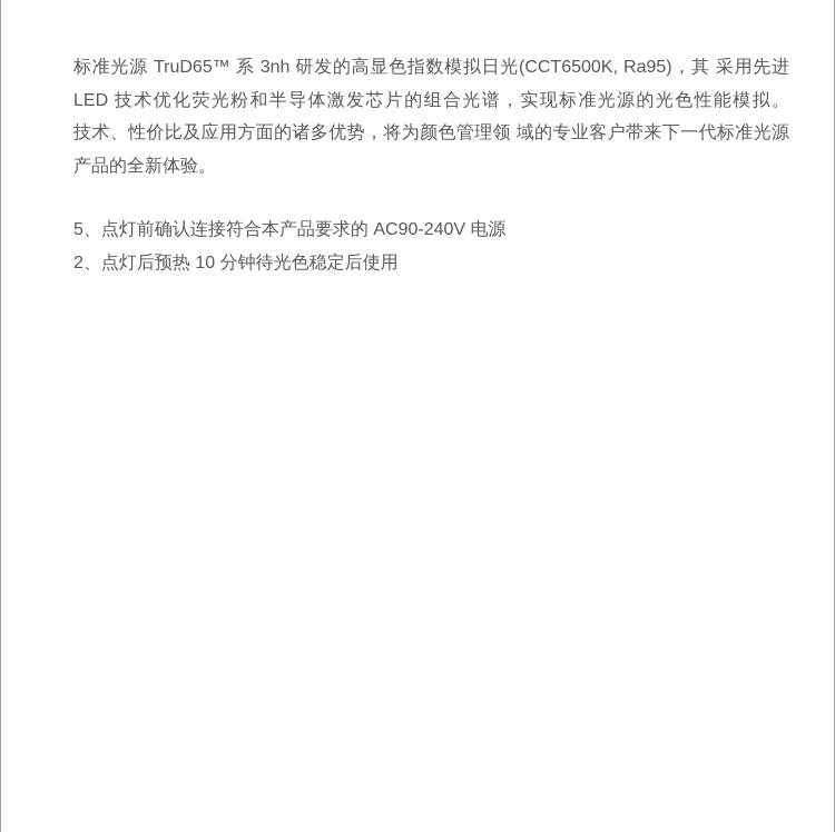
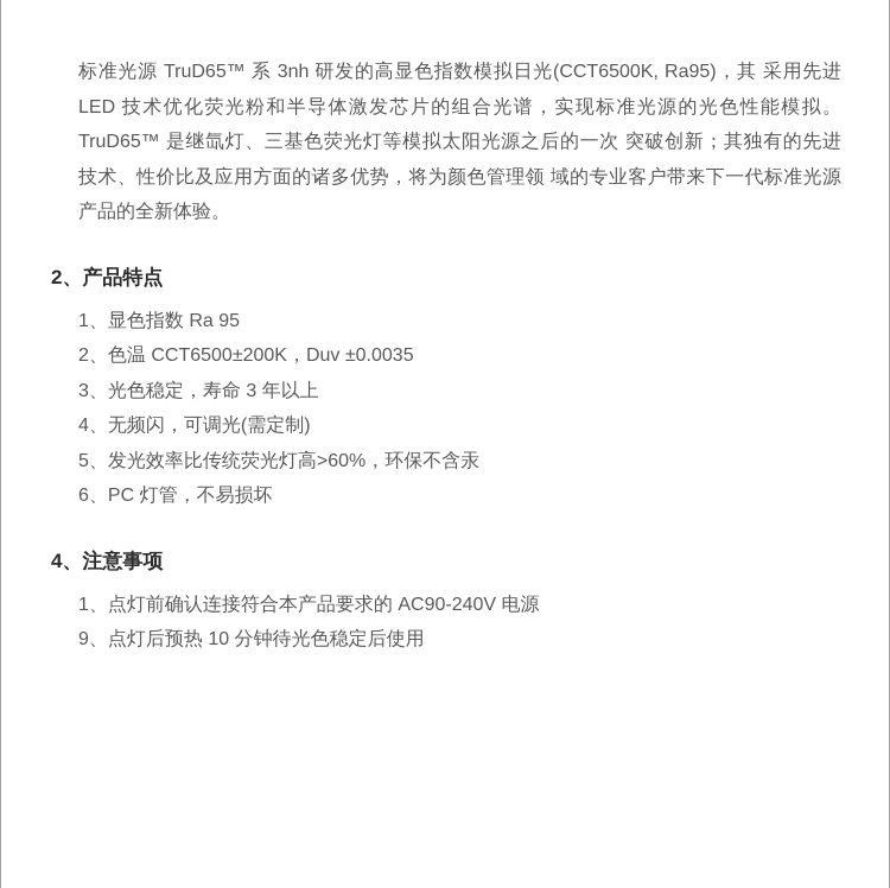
  标准光源 TruD65™ 系 3nh 研发的高显色指数模拟日光(CCT6500K, Ra95)，其 采用先进
  LED 技术优化荧光粉和半导体激发芯片的组合光谱，实现标准光源的光色性能模拟。
+ TruD65™ 是继氙灯、三基色荧光灯等模拟太阳光源之后的一次 突破创新；其独有的先进
  技术、性价比及应用方面的诸多优势，将为颜色管理领 域的专业客户带来下一代标准光源
  产品的全新体验。
+ 2、产品特点
+ 1、显色指数 Ra 95
+ 2、色温 CCT6500±200K，Duv ±0.0035
+ 3、光色稳定，寿命 3 年以上
+ 4、无频闪，可调光(需定制)
+ 5、发光效率比传统荧光灯高>60%，环保不含汞
+ 6、PC 灯管，不易损坏
+ 4、注意事项
- 5、点灯前确认连接符合本产品要求的 AC90-240V 电源
+ 1、点灯前确认连接符合本产品要求的 AC90-240V 电源
- 2、点灯后预热 10 分钟待光色稳定后使用
+ 9、点灯后预热 10 分钟待光色稳定后使用
